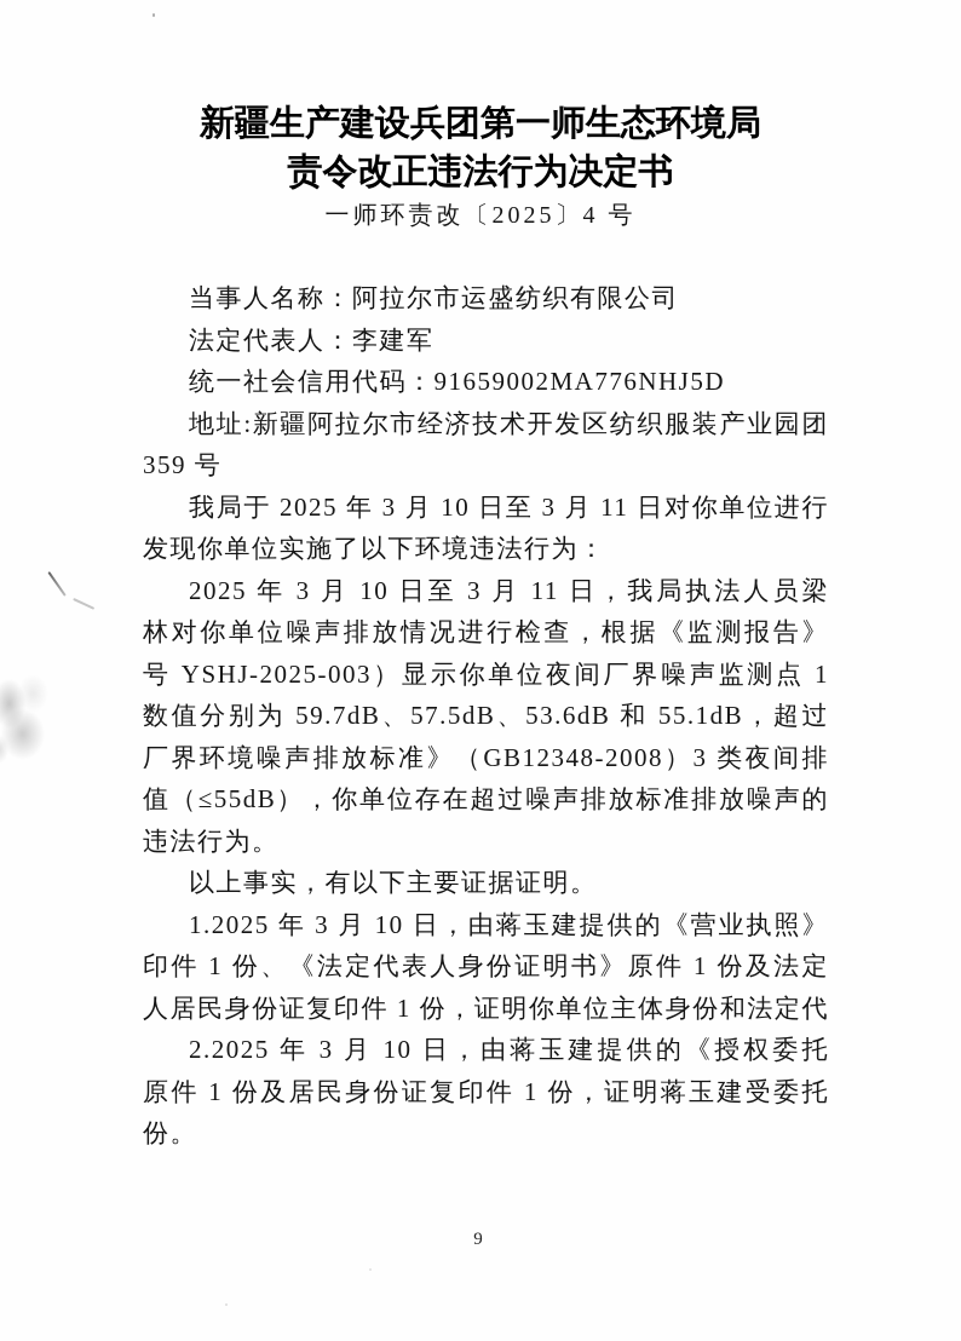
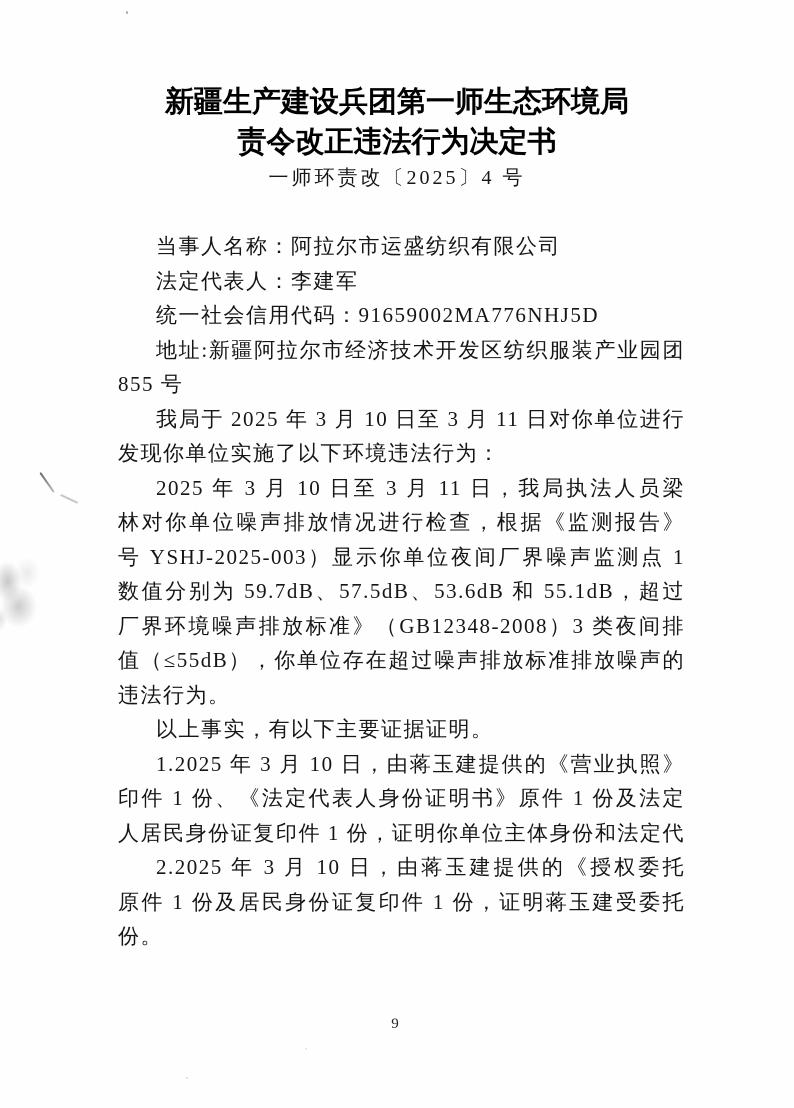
  新疆生产建设兵团第一师生态环境局
  责令改正违法行为决定书
  一师环责改〔2025〕4 号
  当事人名称：阿拉尔市运盛纺织有限公司
  法定代表人：李建军
  统一社会信用代码：91659002MA776NHJ5D
  地址:新疆阿拉尔市经济技术开发区纺织服装产业园团
- 359 号
+ 855 号
  我局于 2025 年 3 月 10 日至 3 月 11 日对你单位进行
  发现你单位实施了以下环境违法行为：
  2025 年 3 月 10 日至 3 月 11 日，我局执法人员梁
  林对你单位噪声排放情况进行检查，根据《监测报告》
  号 YSHJ-2025-003）显示你单位夜间厂界噪声监测点 1
  数值分别为 59.7dB、57.5dB、53.6dB 和 55.1dB，超过
  厂界环境噪声排放标准》（GB12348-2008）3 类夜间排
  值（≤55dB），你单位存在超过噪声排放标准排放噪声的
  违法行为。
  以上事实，有以下主要证据证明。
  1.2025 年 3 月 10 日，由蒋玉建提供的《营业执照》
  印件 1 份、《法定代表人身份证明书》原件 1 份及法定
  人居民身份证复印件 1 份，证明你单位主体身份和法定代
  2.2025 年 3 月 10 日，由蒋玉建提供的《授权委托
  原件 1 份及居民身份证复印件 1 份，证明蒋玉建受委托
  份。
  9
